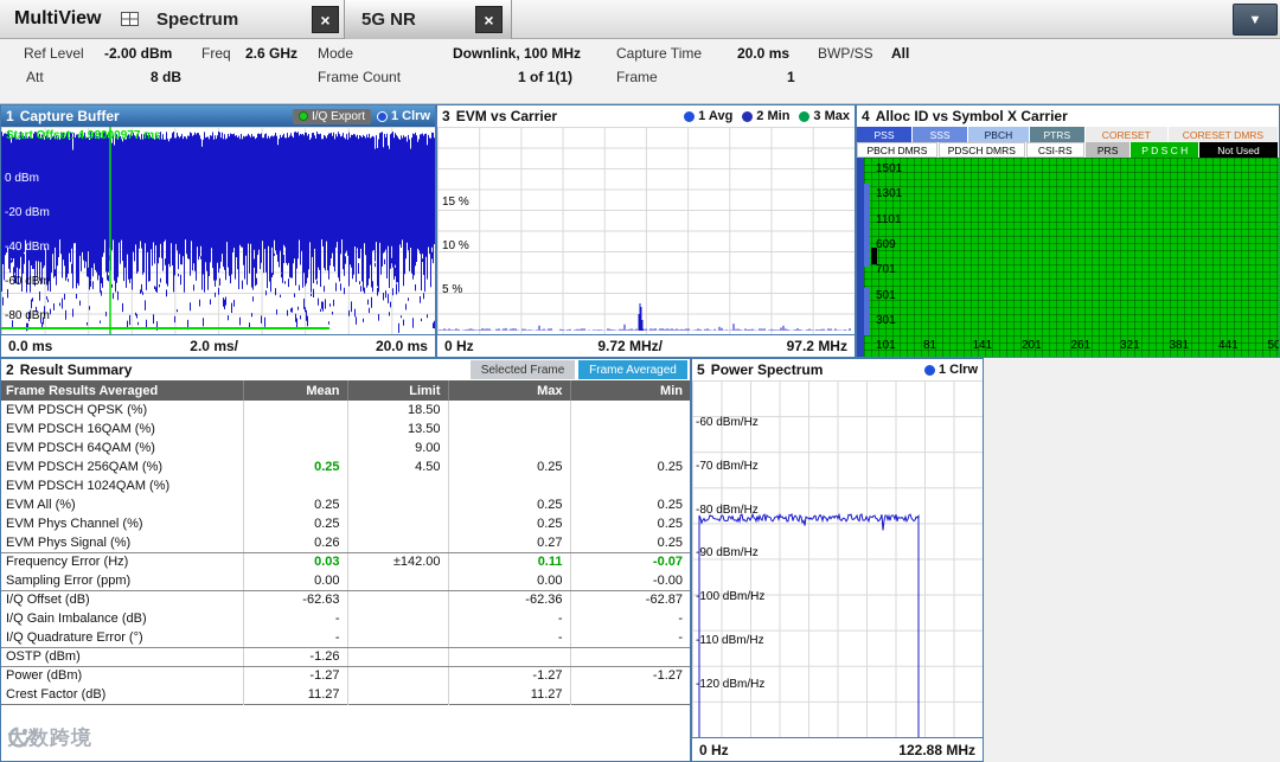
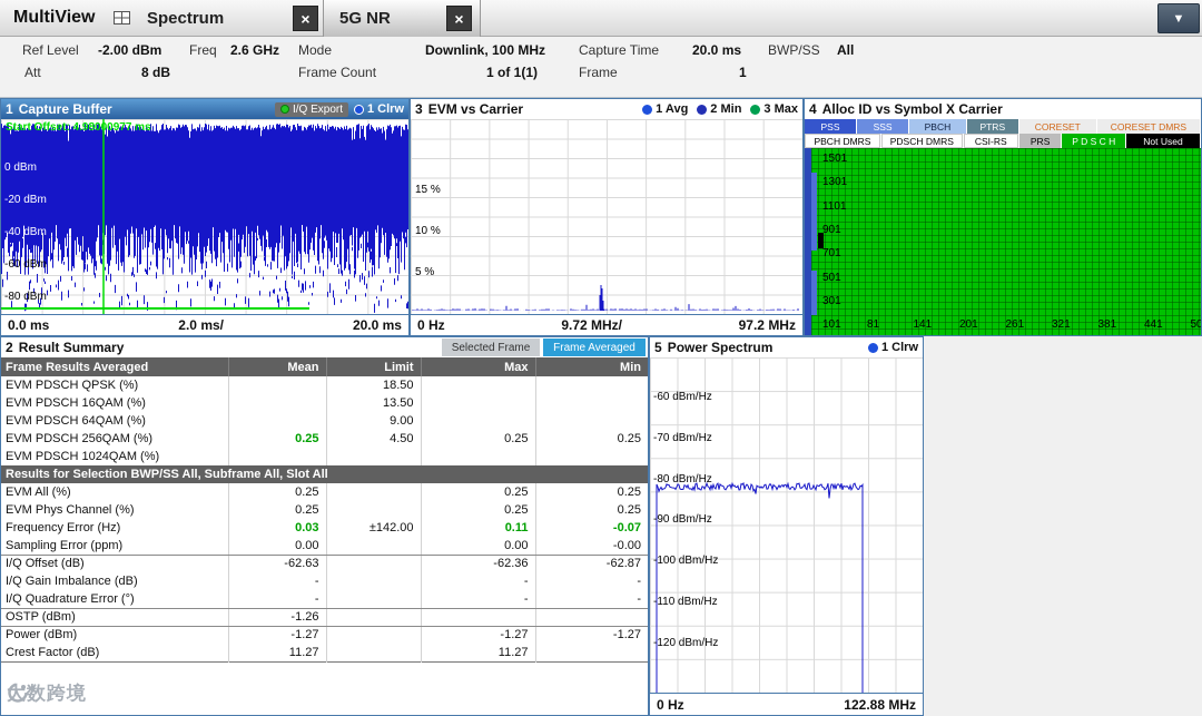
  MultiView
  Spectrum
  ×
  5G NR
  ×
  ▼
  Ref Level
  -2.00 dBm
  Freq
  2.6 GHz
  Mode
  Downlink, 100 MHz
  Capture Time
  20.0 ms
  BWP/SS
  All
  Att
  8 dB
  Frame Count
  1 of 1(1)
  Frame
  1
  1
  Capture Buffer
  I/Q Export
  1 Clrw
  Start Offset: 4.98000977 ms
  0 dBm
  -20 dBm
  -40 dBm
  -60 dBm
  -80 dBm
  0.0 ms
  2.0 ms/
  20.0 ms
  3
  EVM vs Carrier
  1 Avg
  2 Min
  3 Max
  15 %
  10 %
  5 %
  0 Hz
  9.72 MHz/
  97.2 MHz
  4
  Alloc ID vs Symbol X Carrier
  PSS
  SSS
  PBCH
  PTRS
  CORESET
  CORESET DMRS
  PBCH DMRS
  PDSCH DMRS
  CSI-RS
  PRS
  P D S C H
  Not Used
  1501
  1301
  1101
- 609
+ 901
  701
  501
  301
  101
  81
  141
  201
  261
  321
  381
  441
  2
  Result Summary
  Selected Frame
  Frame Averaged
  Frame Results Averaged	Mean	Limit	Max	Min
  EVM PDSCH QPSK (%)		18.50
  EVM PDSCH 16QAM (%)		13.50
  EVM PDSCH 64QAM (%)		9.00
  EVM PDSCH 256QAM (%)	0.25	4.50	0.25	0.25
  EVM PDSCH 1024QAM (%)
+ Results for Selection BWP/SS All, Subframe All, Slot All
  EVM All (%)	0.25		0.25	0.25
  EVM Phys Channel (%)	0.25		0.25	0.25
- EVM Phys Signal (%)	0.26		0.27	0.25
  Frequency Error (Hz)	0.03	±142.00	0.11	-0.07
  Sampling Error (ppm)	0.00		0.00	-0.00
  I/Q Offset (dB)	-62.63		-62.36	-62.87
  I/Q Gain Imbalance (dB)	-		-	-
  I/Q Quadrature Error (°)	-		-	-
  OSTP (dBm)	-1.26
  Power (dBm)	-1.27		-1.27	-1.27
  Crest Factor (dB)	11.27		11.27
  5
  Power Spectrum
  1 Clrw
  -60 dBm/Hz
  -70 dBm/Hz
  -80 dBm/Hz
  -90 dBm/Hz
  -100 dBm/Hz
  -110 dBm/Hz
  -120 dBm/Hz
  0 Hz
  122.88 MHz
  大数跨境
